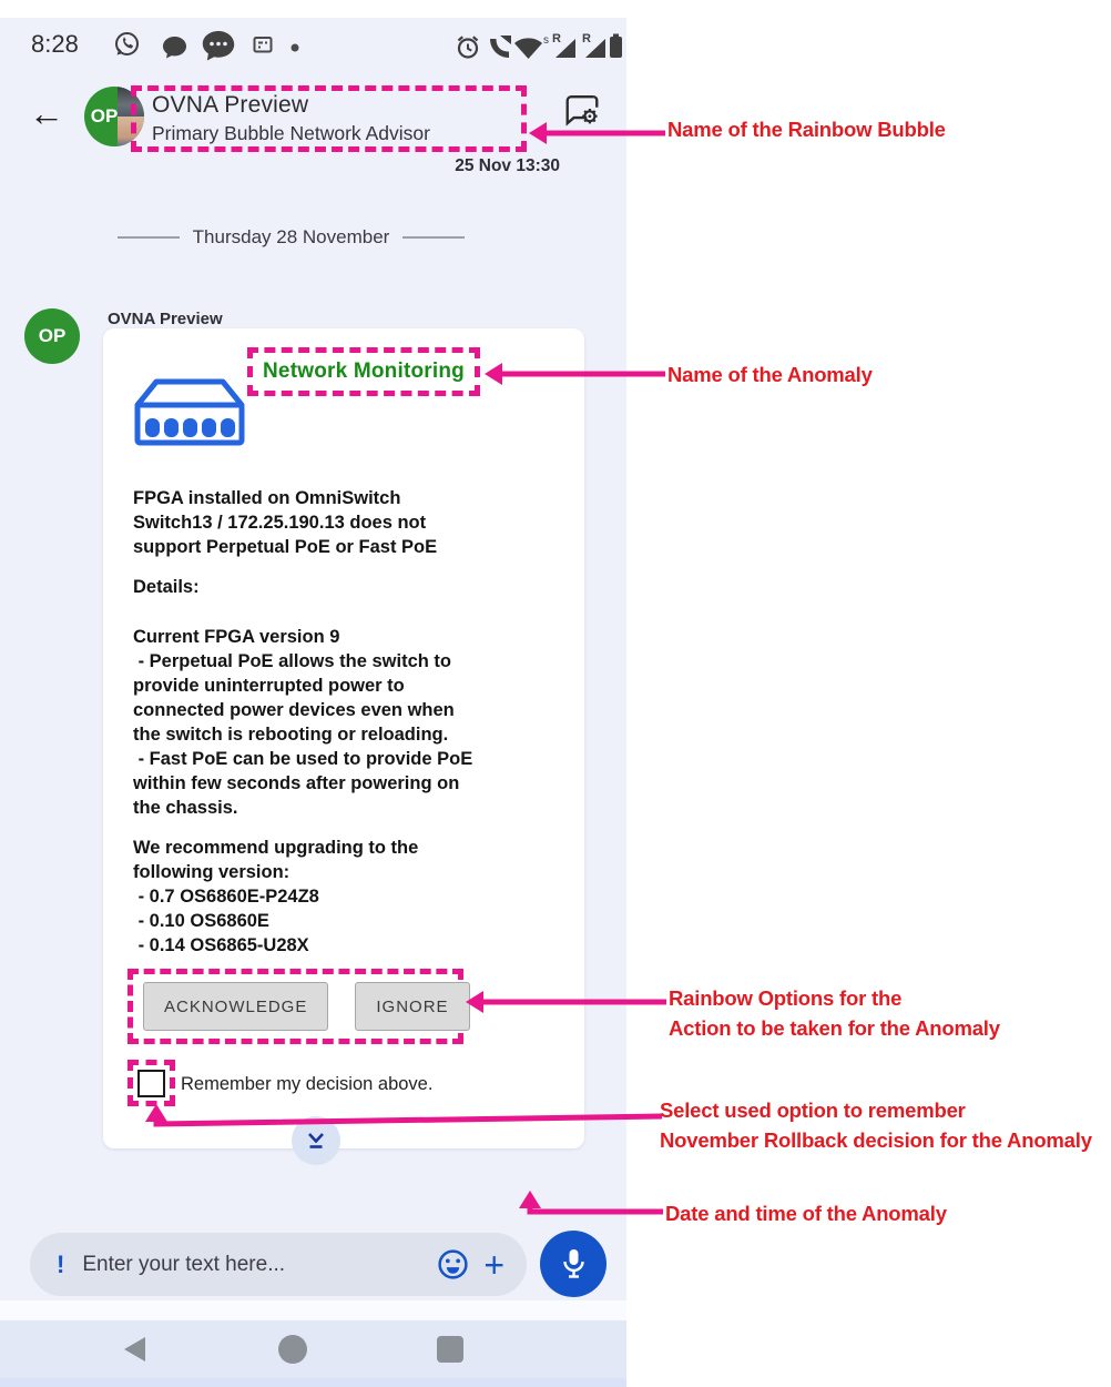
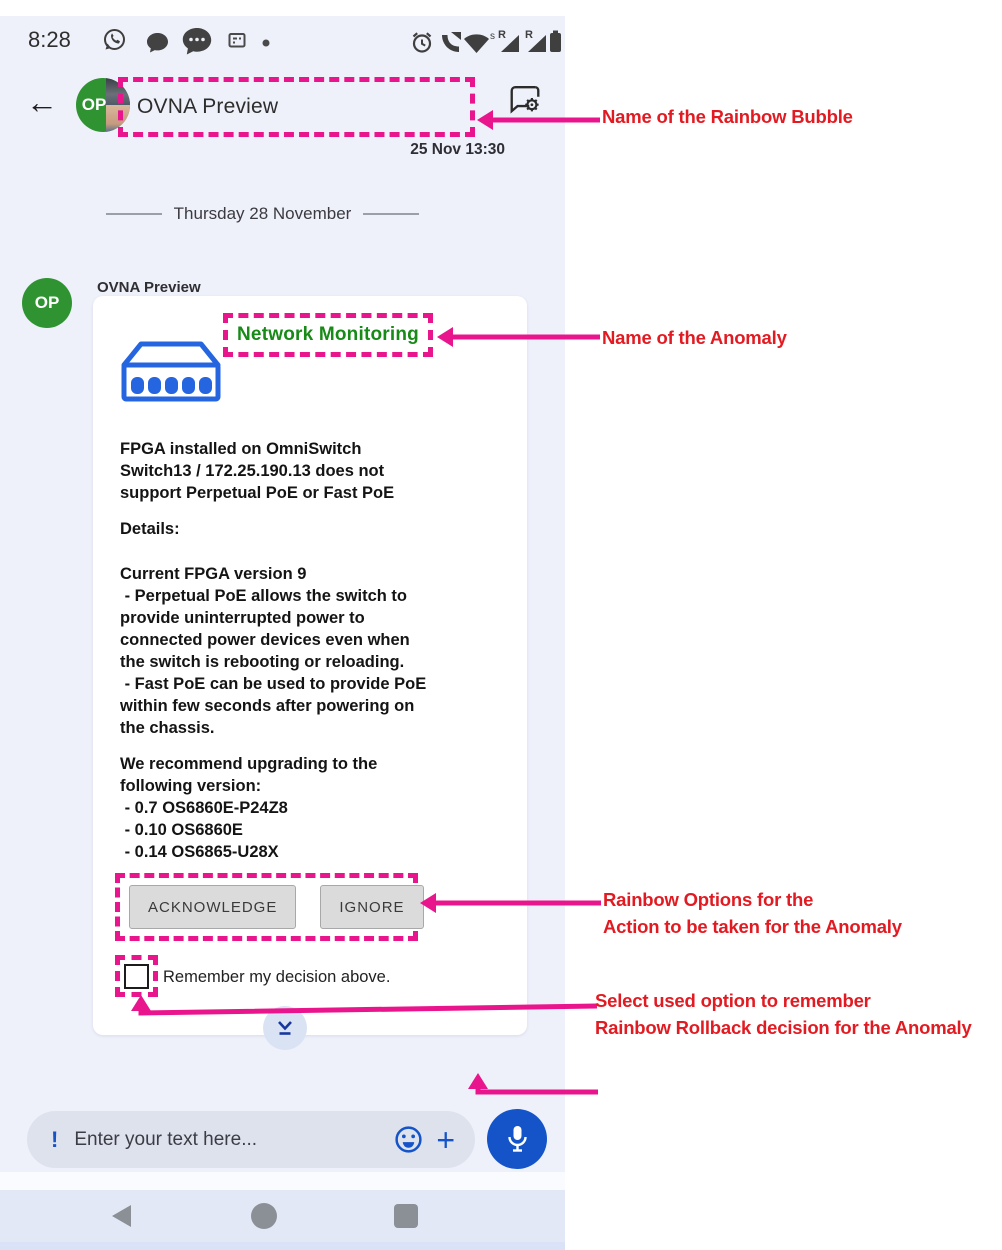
  8:28
  s
  R
  R
  ←
  OP
  OVNA Preview
- Primary Bubble Network Advisor
  25 Nov 13:30
  Thursday 28 November
  OP
  OVNA Preview
  Network Monitoring
  FPGA installed on OmniSwitch
  Switch13 / 172.25.190.13 does not
  support Perpetual PoE or Fast PoE
  Details:
  Current FPGA version 9
  - Perpetual PoE allows the switch to
  provide uninterrupted power to
  connected power devices even when
  the switch is rebooting or reloading.
  - Fast PoE can be used to provide PoE
  within few seconds after powering on
  the chassis.
  We recommend upgrading to the
  following version:
  - 0.7 OS6860E-P24Z8
  - 0.10 OS6860E
  - 0.14 OS6865-U28X
  ACKNOWLEDGE
  IGNORE
  Remember my decision above.
  !
  Enter your text here...
  +
  Name of the Rainbow Bubble
  Name of the Anomaly
  Rainbow Options for the
  Action to be taken for the Anomaly
  Select used option to remember
- November Rollback decision for the Anomaly
+ Rainbow Rollback decision for the Anomaly
- Date and time of the Anomaly
